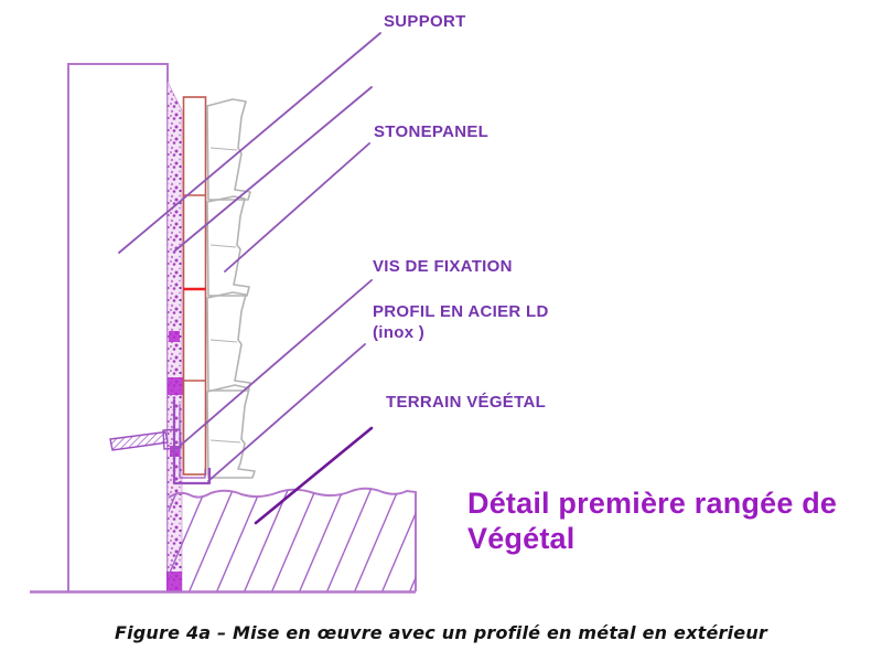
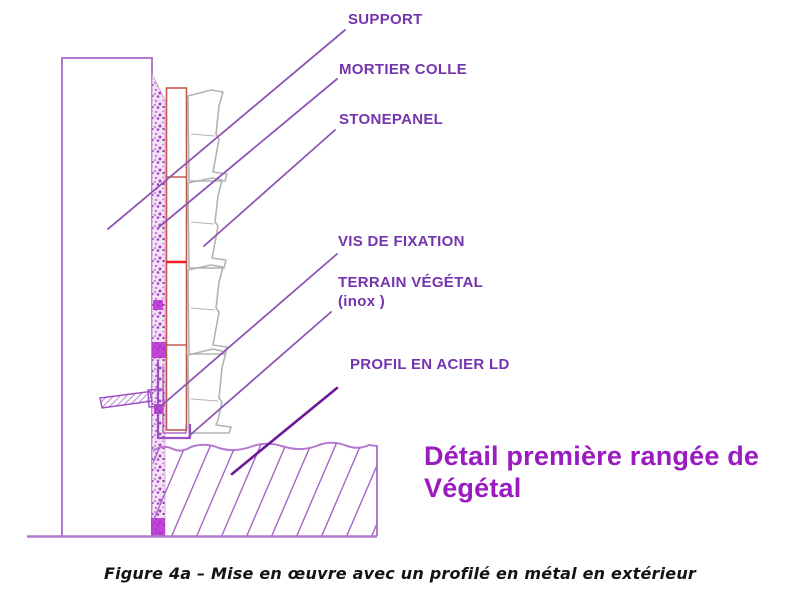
  SUPPORT
+ MORTIER COLLE
  STONEPANEL
  VIS DE FIXATION
- PROFIL EN ACIER LD
+ TERRAIN VÉGÉTAL
  (inox )
- TERRAIN VÉGÉTAL
+ PROFIL EN ACIER LD
  Détail première rangée de
  Végétal
  Figure 4a – Mise en œuvre avec un profilé en métal en extérieur
